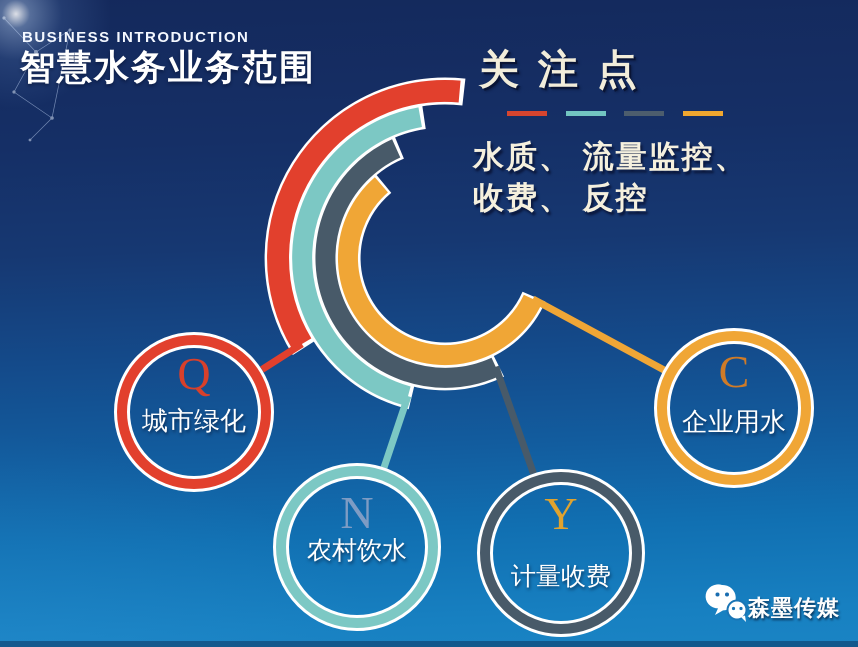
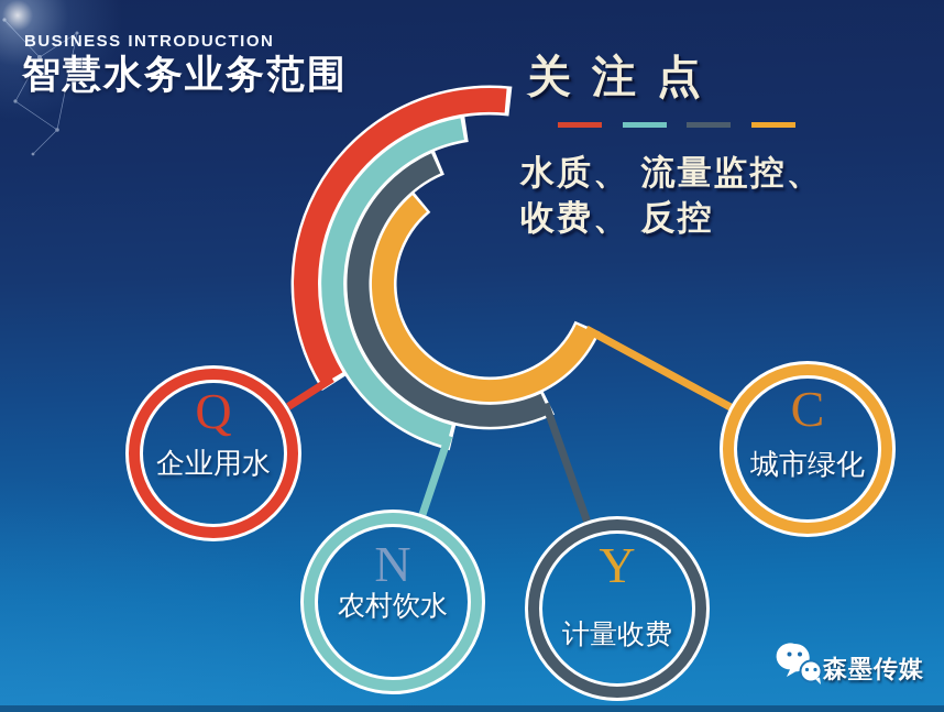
  Q
  N
  Y
  C
  BUSINESS INTRODUCTION
  智慧水务业务范围
  关注点
  水质、 流量监控、
  收费、 反控
- 城市绿化
+ 企业用水
  农村饮水
  计量收费
- 企业用水
+ 城市绿化
  森墨传媒
